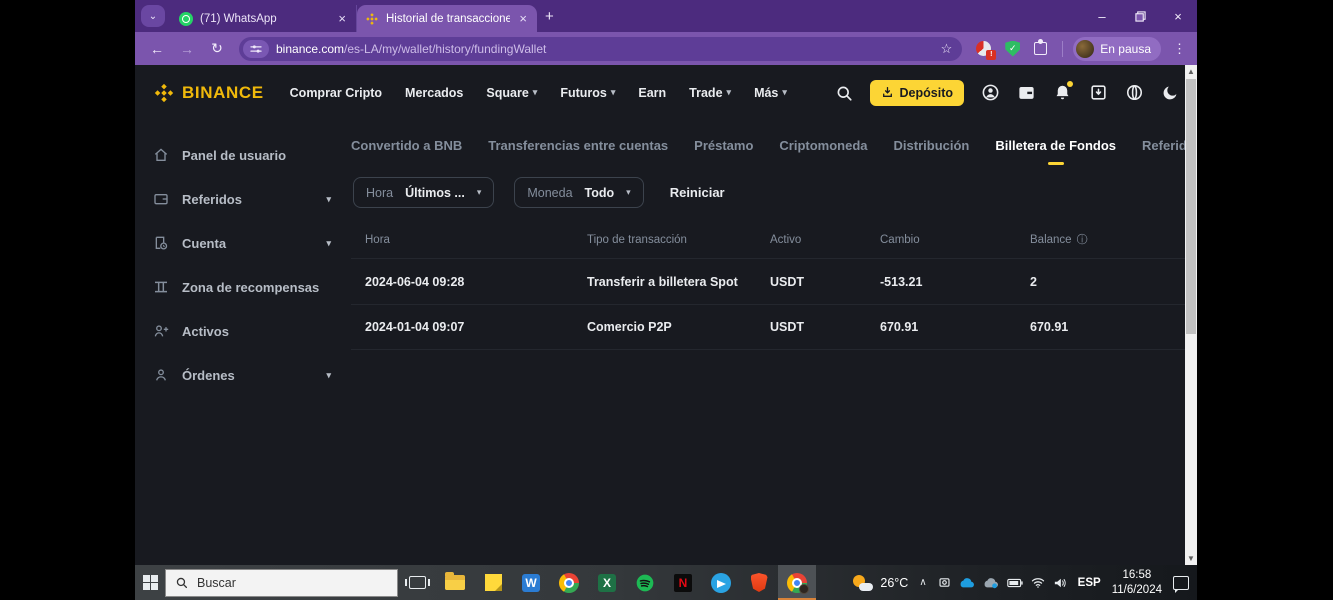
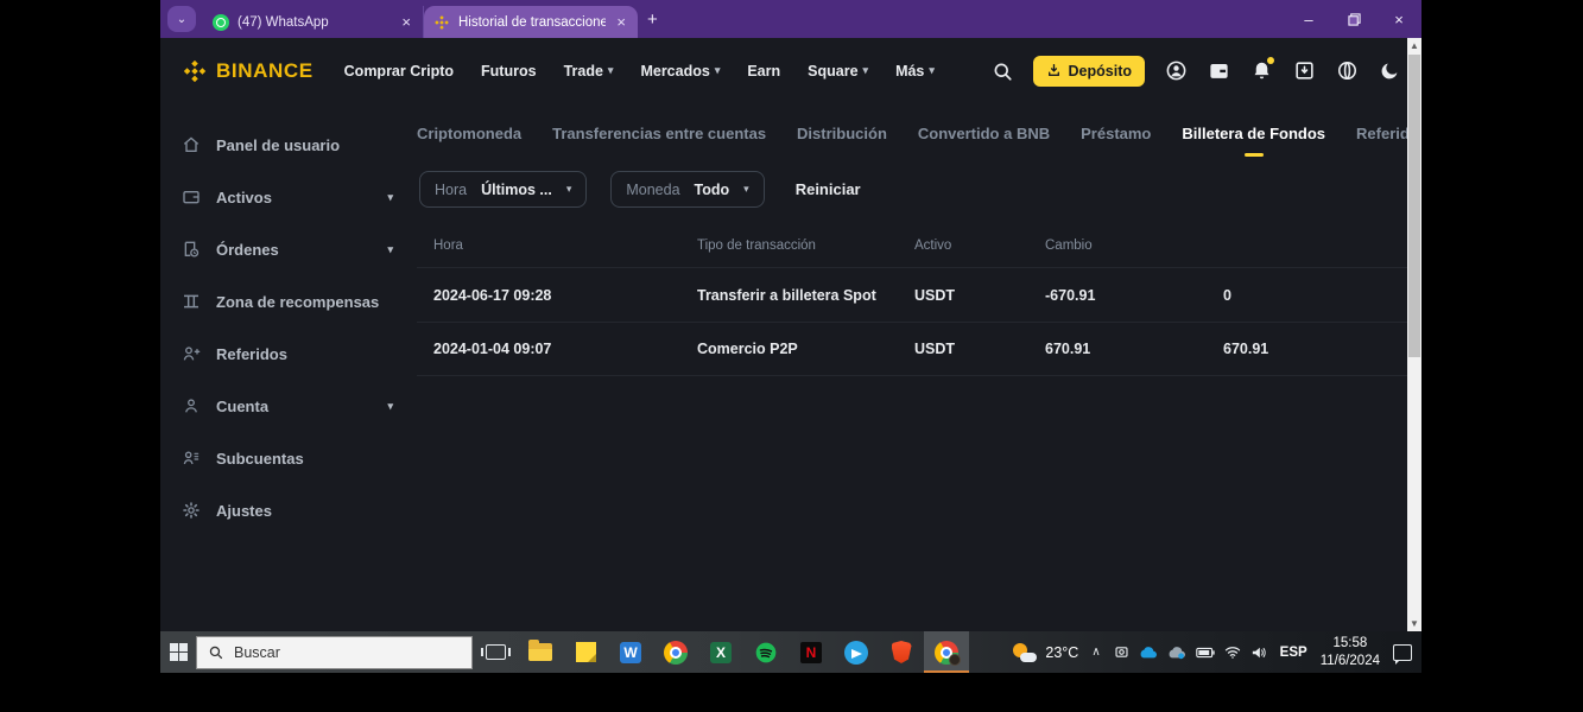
  ⌄
- (71) WhatsApp
+ (47) WhatsApp
  ×
  Historial de transaccione
  ×
  +
  –
  ×
- ←
- →
- ↻
- binance.com/es-LA/my/wallet/history/fundingWallet
- ☆
- ✓
- En pausa
- ⋮
  BINANCE
  Comprar Cripto
- Mercados
+ Futuros
- Square
+ Trade
  ▾
- Futuros
+ Mercados
  ▾
  Earn
- Trade
+ Square
  ▾
  Más
  ▾
  Depósito
  Panel de usuario
- Referidos
+ Activos
  ▾
- Cuenta
+ Órdenes
  ▾
  Zona de recompensas
- Activos
+ Referidos
- Órdenes
+ Cuenta
  ▾
+ Subcuentas
+ Ajustes
- Convertido a BNB
+ Criptomoneda
  Transferencias entre cuentas
- Préstamo
+ Distribución
- Criptomoneda
+ Convertido a BNB
- Distribución
+ Préstamo
  Billetera de Fondos
  Referid
  Hora
  Últimos ...
  ▾
  Moneda
  Todo
  ▾
  Reiniciar
  Hora
  Tipo de transacción
  Activo
  Cambio
- Balance
- ⓘ
- 2024-06-04 09:28
+ 2024-06-17 09:28
  Transferir a billetera Spot
  USDT
- -513.21
+ -670.91
- 2
+ 0
  2024-01-04 09:07
  Comercio P2P
  USDT
  670.91
  670.91
  ▲
  ▼
  Buscar
- 26°C
+ 23°C
  ∧
  ESP
- 16:58
+ 15:58
  11/6/2024
